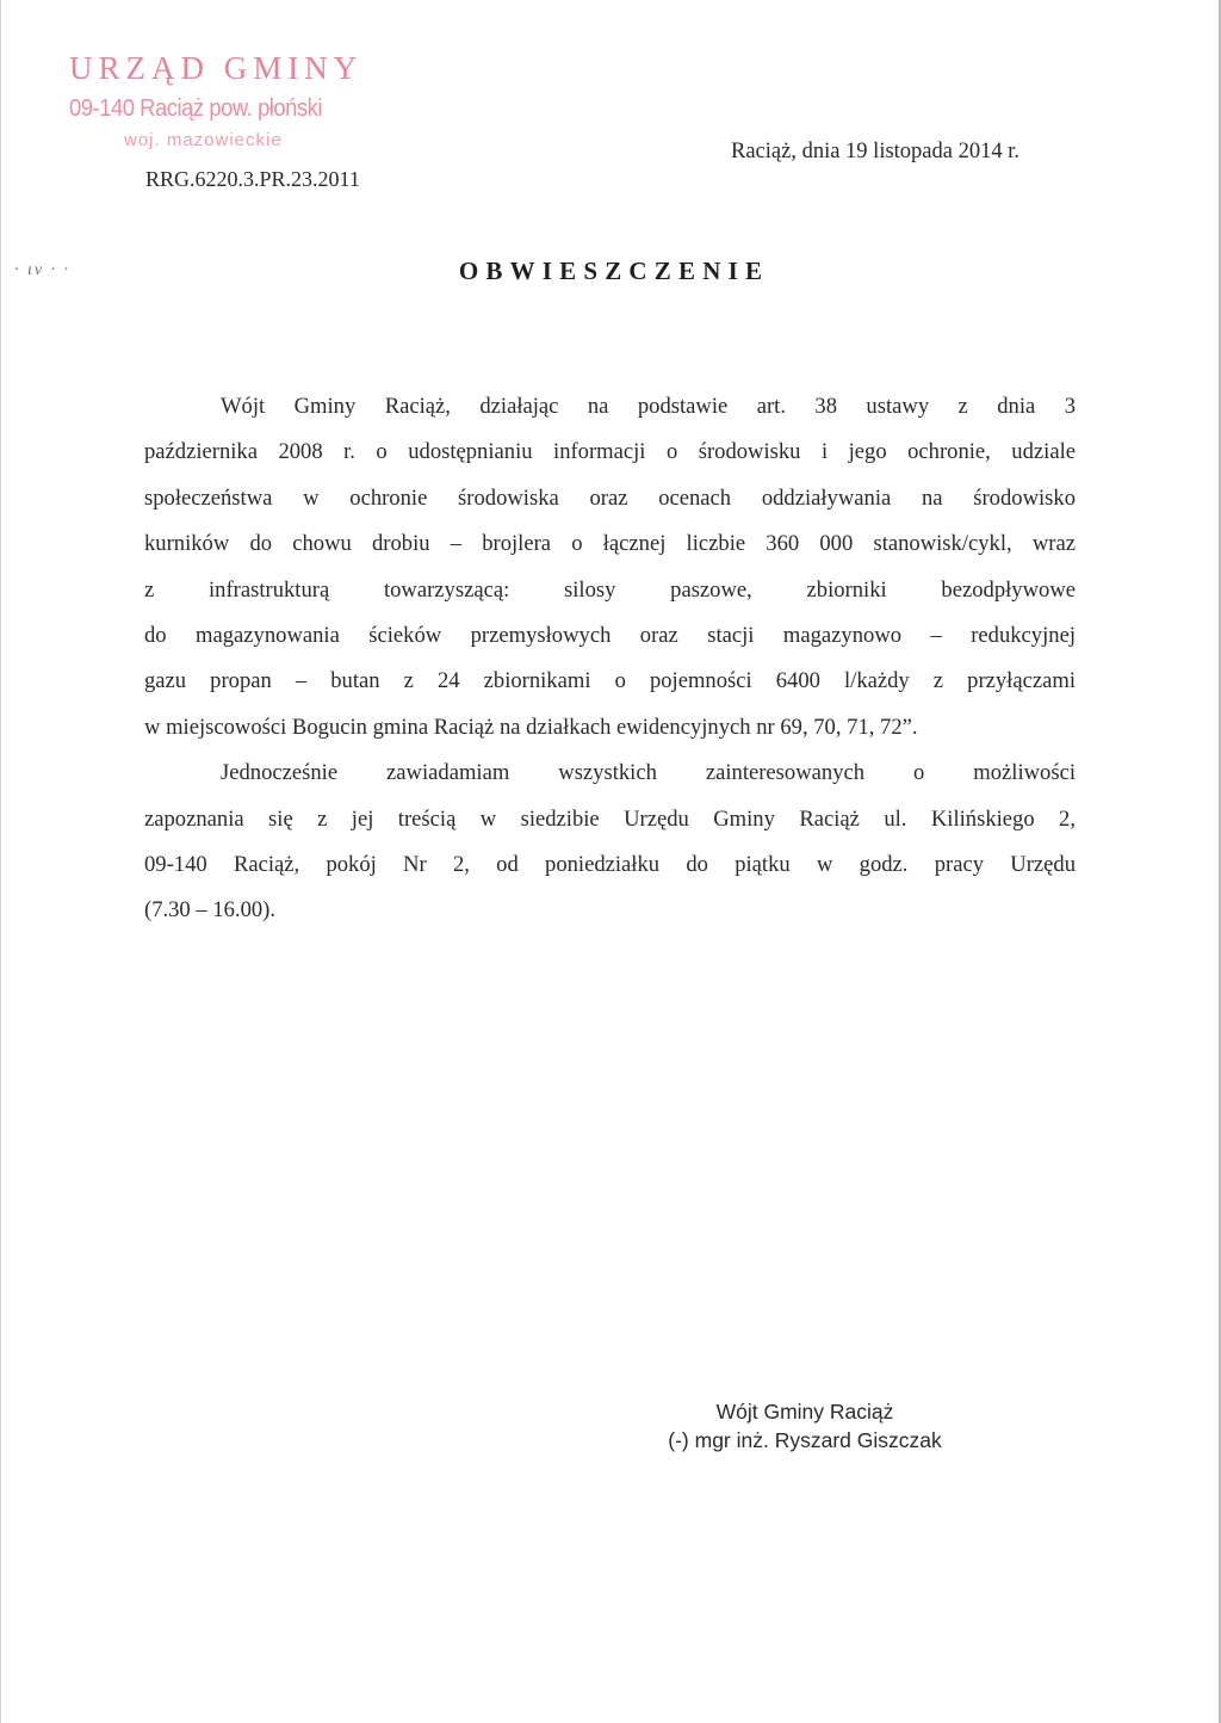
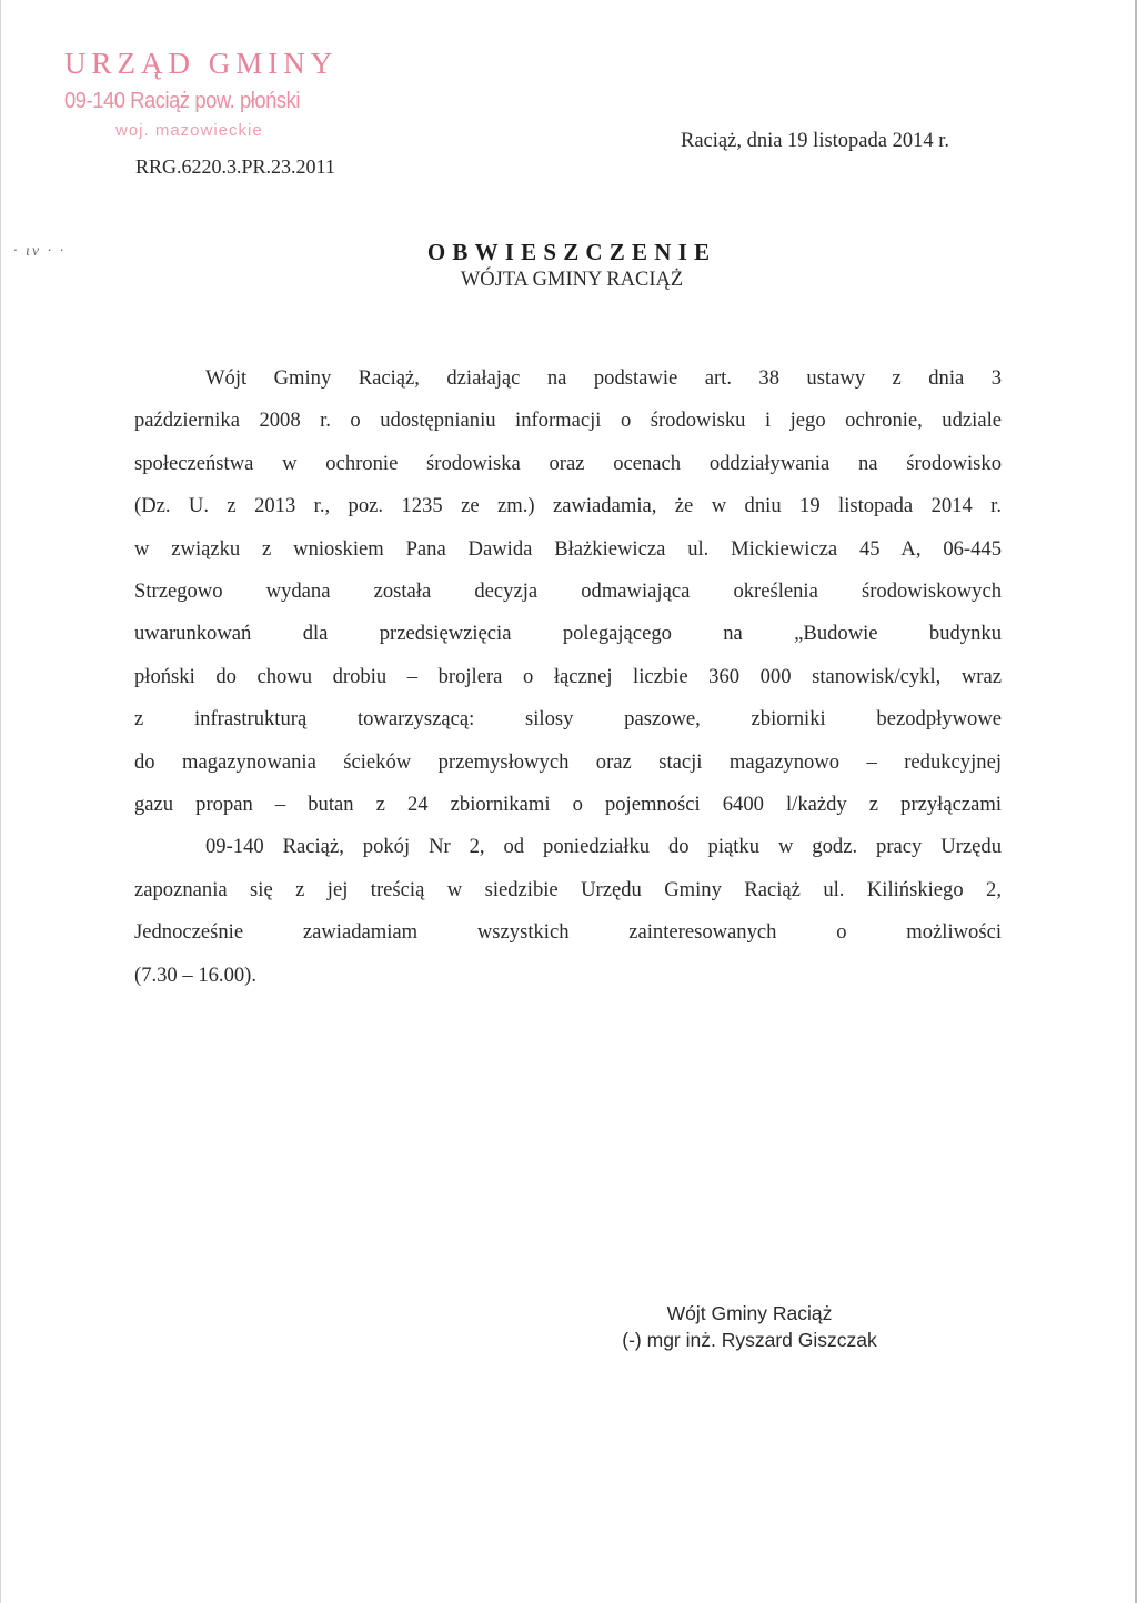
  URZĄD GMINY
  09-140 Raciąż pow. płoński
  woj. mazowieckie
  RRG.6220.3.PR.23.2011
  Raciąż, dnia 19 listopada 2014 r.
  · ιν · ·
  OBWIESZCZENIE
+ WÓJTA GMINY RACIĄŻ
  Wójt Gminy Raciąż, działając na podstawie art. 38 ustawy z dnia 3
  października 2008 r. o udostępnianiu informacji o środowisku i jego ochronie, udziale
  społeczeństwa w ochronie środowiska oraz ocenach oddziaływania na środowisko
+ (Dz. U. z 2013 r., poz. 1235 ze zm.) zawiadamia, że w dniu 19 listopada 2014 r.
+ w związku z wnioskiem Pana Dawida Błażkiewicza ul. Mickiewicza 45 A, 06-445
+ Strzegowo wydana została decyzja odmawiająca określenia środowiskowych
+ uwarunkowań dla przedsięwzięcia polegającego na „Budowie budynku
- kurników do chowu drobiu – brojlera o łącznej liczbie 360 000 stanowisk/cykl, wraz
+ płoński do chowu drobiu – brojlera o łącznej liczbie 360 000 stanowisk/cykl, wraz
  z infrastrukturą towarzyszącą: silosy paszowe, zbiorniki bezodpływowe
  do magazynowania ścieków przemysłowych oraz stacji magazynowo – redukcyjnej
  gazu propan – butan z 24 zbiornikami o pojemności 6400 l/każdy z przyłączami
- w miejscowości Bogucin gmina Raciąż na działkach ewidencyjnych nr 69, 70, 71, 72”.
- Jednocześnie zawiadamiam wszystkich zainteresowanych o możliwości
+ 09-140 Raciąż, pokój Nr 2, od poniedziałku do piątku w godz. pracy Urzędu
  zapoznania się z jej treścią w siedzibie Urzędu Gminy Raciąż ul. Kilińskiego 2,
- 09-140 Raciąż, pokój Nr 2, od poniedziałku do piątku w godz. pracy Urzędu
+ Jednocześnie zawiadamiam wszystkich zainteresowanych o możliwości
  (7.30 – 16.00).
  Wójt Gminy Raciąż
  (-) mgr inż. Ryszard Giszczak
